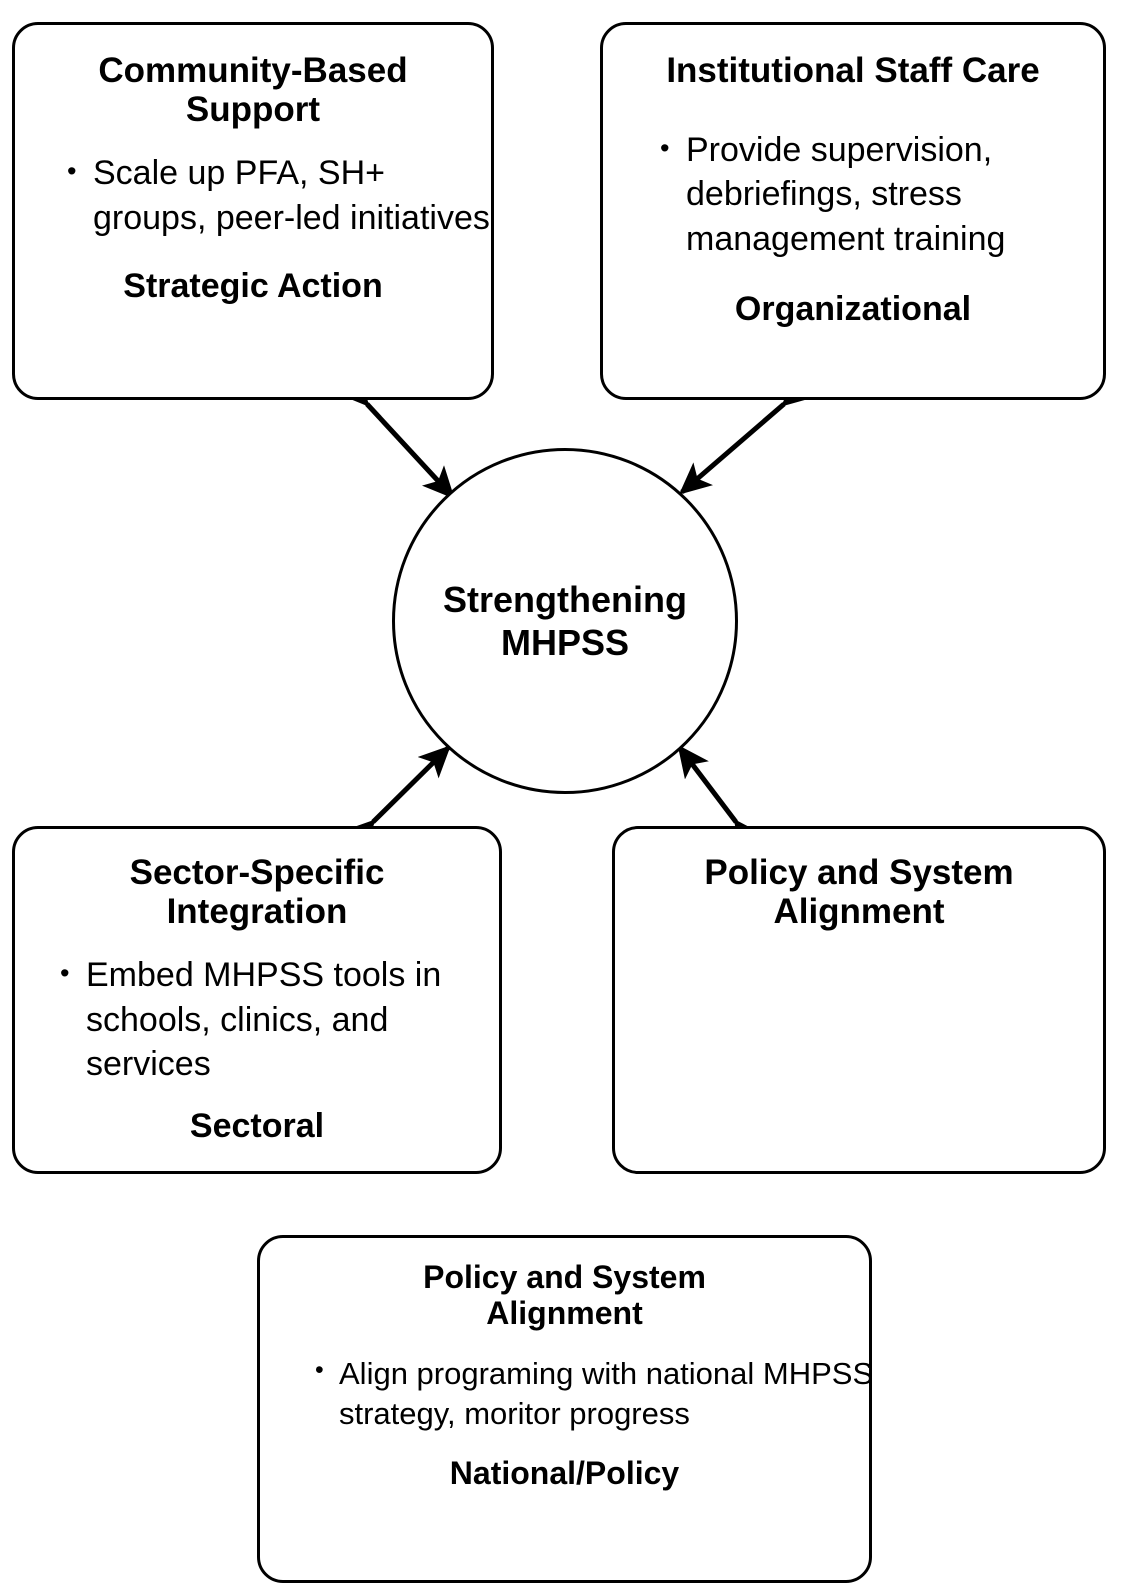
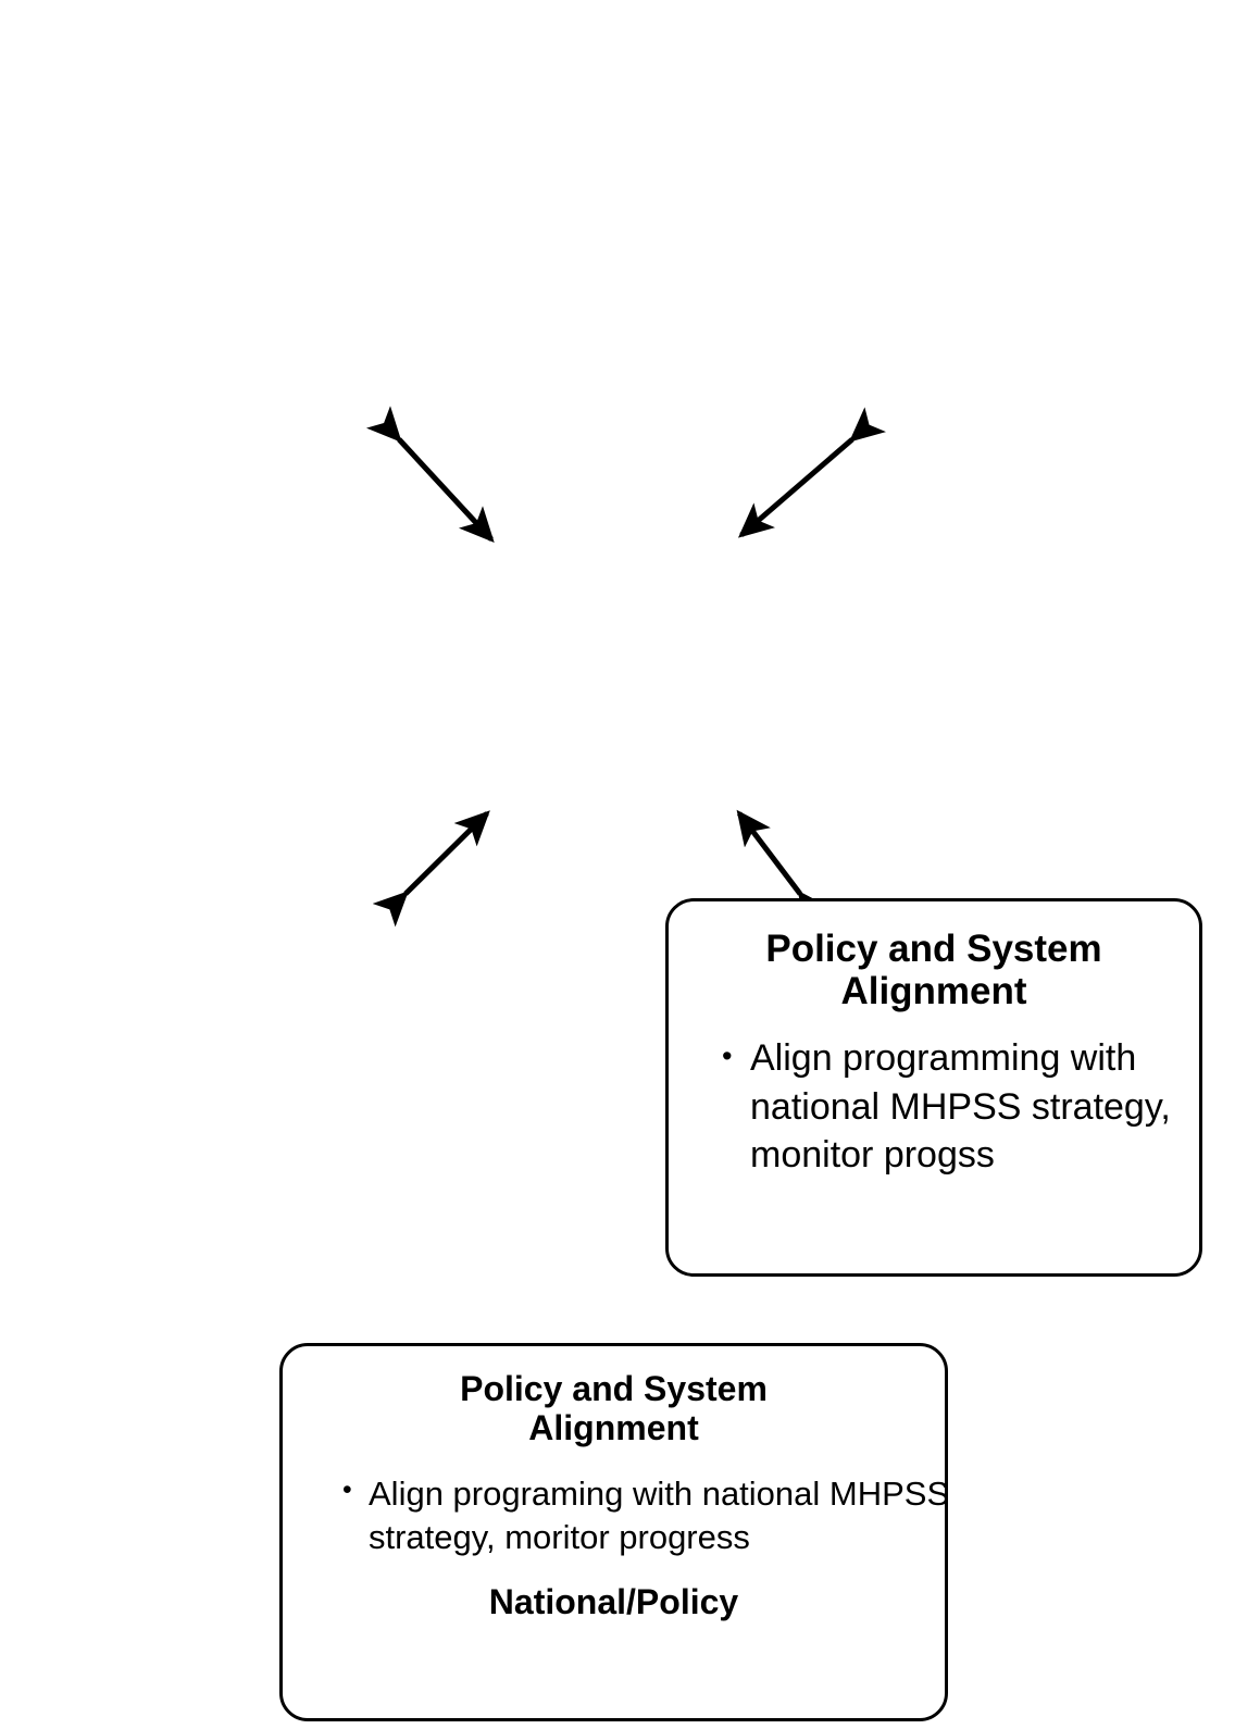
- Community-Based
- Support
- Scale up PFA, SH+ groups, peer-led initiatives
- Strategic Action
- Institutional Staff Care
- Provide supervision, debriefings, stress management training
- Organizational
- Strengthening
- MHPSS
- Sector-Specific
- Integration
- Embed MHPSS tools in schools, clinics, and services
- Sectoral
  Policy and System
  Alignment
+ Align programming with national MHPSS strategy, monitor progss
  Policy and System
  Alignment
  Align programing with national MHPSS strategy, moritor progress
  National/Policy
